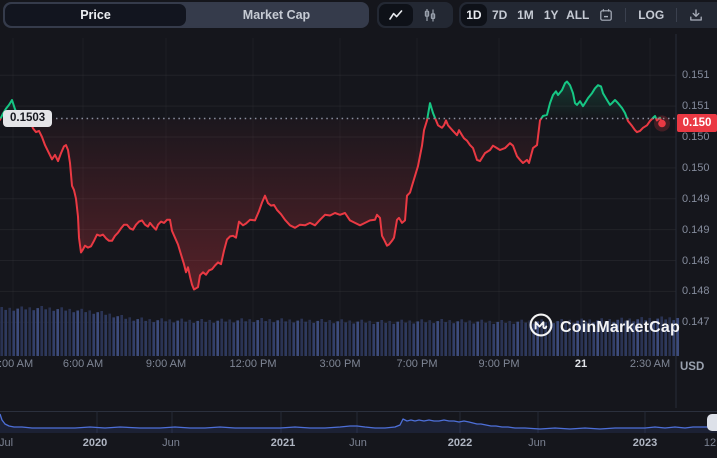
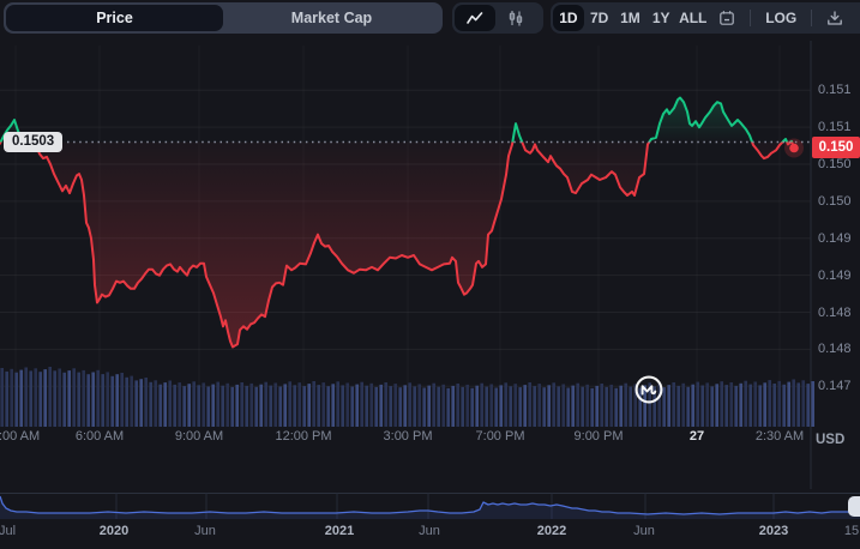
  Price
  Market Cap
  1D
  7D
  1M
  1Y
  ALL
  LOG
  0.151
  0.151
  0.150
  0.150
  0.149
  0.149
  0.148
  0.148
  0.147
  :00 AM
  6:00 AM
  9:00 AM
  12:00 PM
  3:00 PM
  7:00 PM
  9:00 PM
- 21
+ 27
  2:30 AM
  Jul
  2020
  Jun
  2021
  Jun
  2022
  Jun
  2023
- 12
+ 15
  0.1503
  0.150
  USD
- CoinMarketCap
